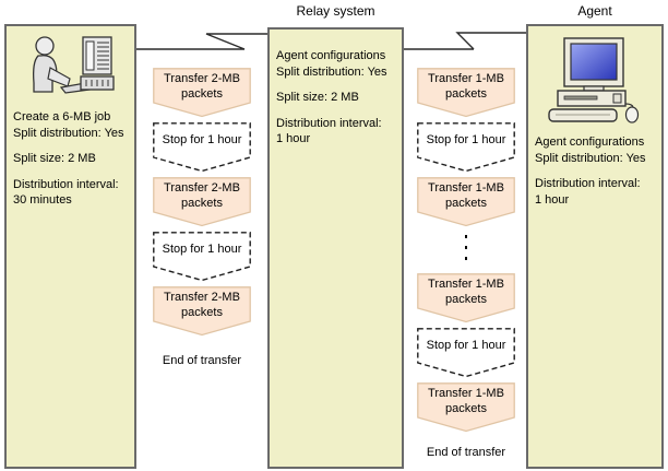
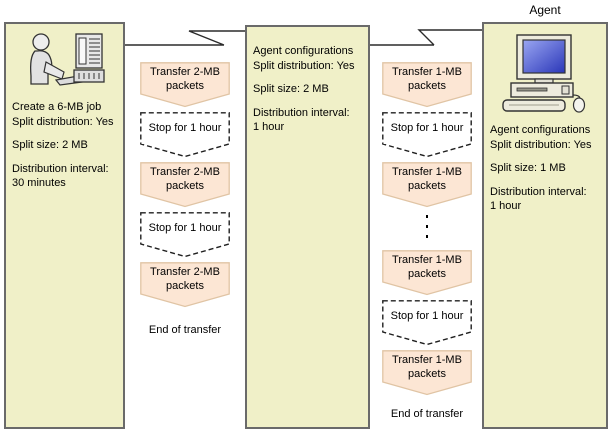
- Relay system
  Agent
  Create a 6-MB job
  Split distribution: Yes
  Split size: 2 MB
  Distribution interval:
  30 minutes
  Agent configurations
  Split distribution: Yes
  Split size: 2 MB
  Distribution interval:
  1 hour
  Agent configurations
  Split distribution: Yes
+ Split size: 1 MB
  Distribution interval:
  1 hour
  Transfer 2-MB packets
  Stop for 1 hour
  Transfer 2-MB packets
  Stop for 1 hour
  Transfer 2-MB packets
  End of transfer
  Transfer 1-MB packets
  Stop for 1 hour
  Transfer 1-MB packets
  Transfer 1-MB packets
  Stop for 1 hour
  Transfer 1-MB packets
  End of transfer
